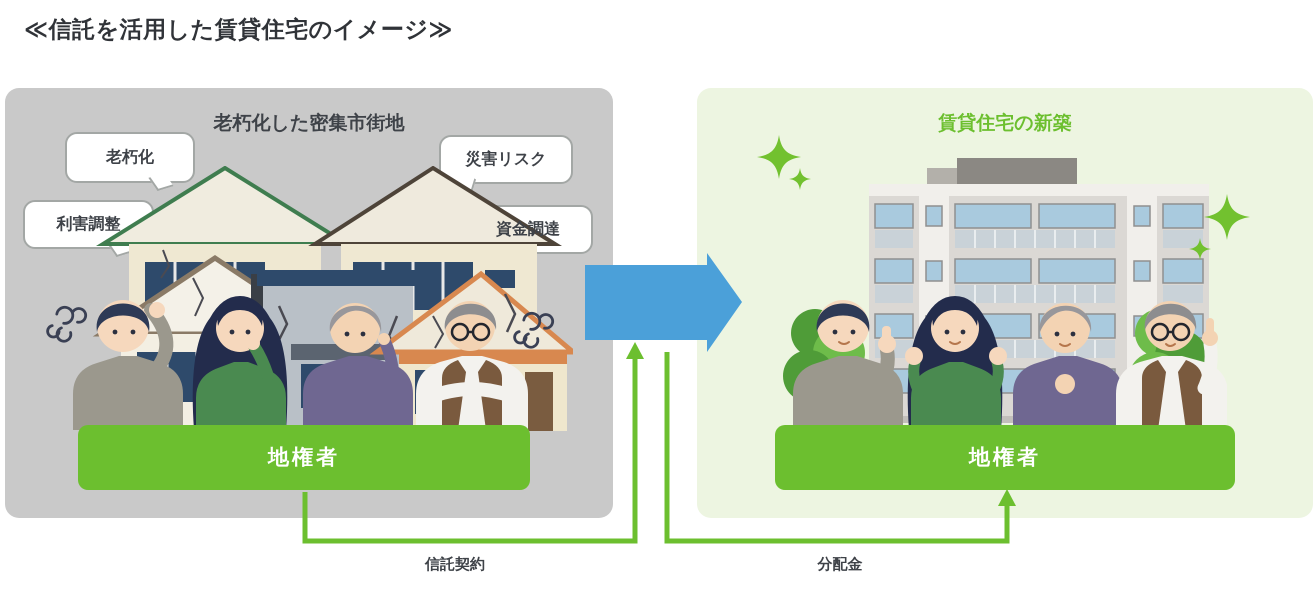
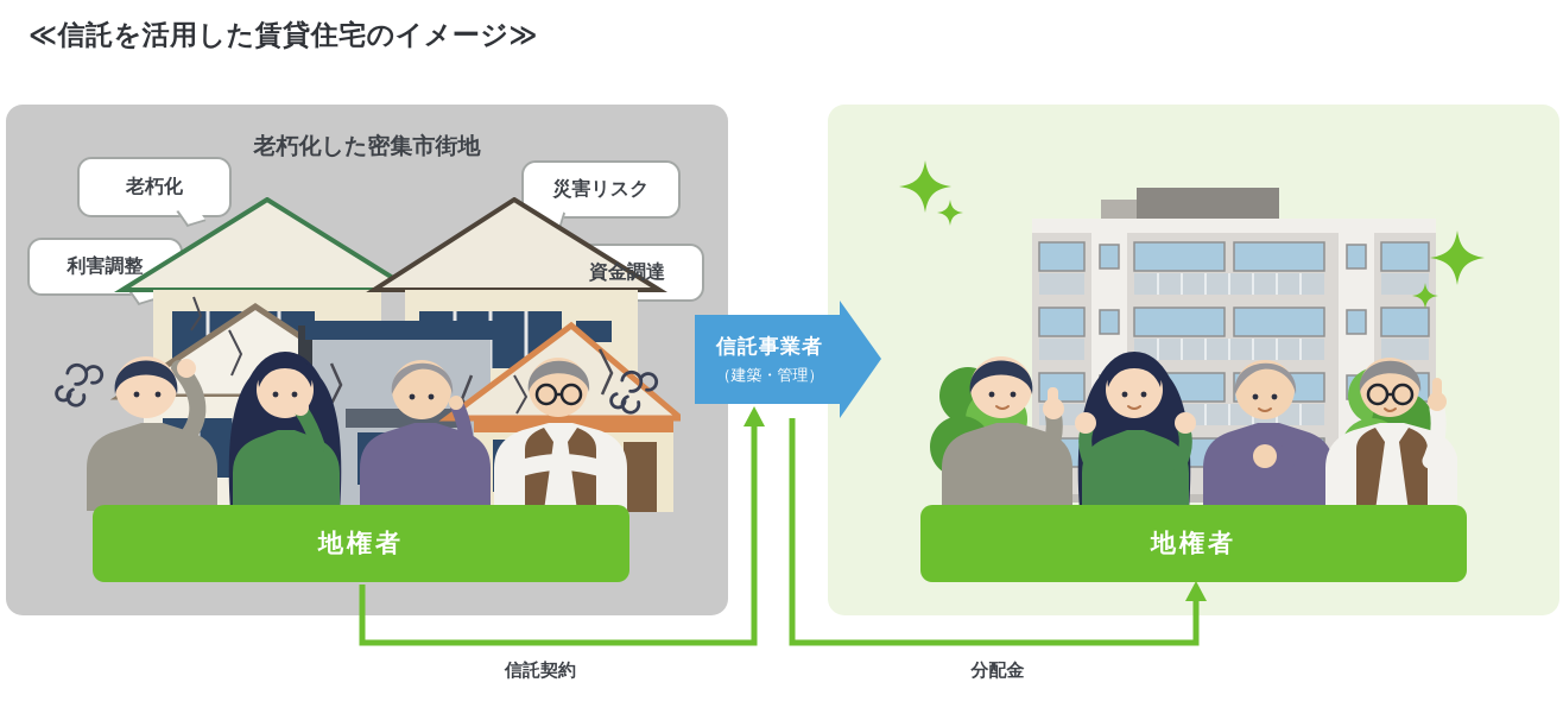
  ≪信託を活用した賃貸住宅のイメージ≫
  老朽化した密集市街地
  老朽化
  災害リスク
  利害調整
  資金調達
  地権者
- 賃貸住宅の新築
  地権者
+ 信託事業者
+ （建築・管理）
  信託契約
  分配金
